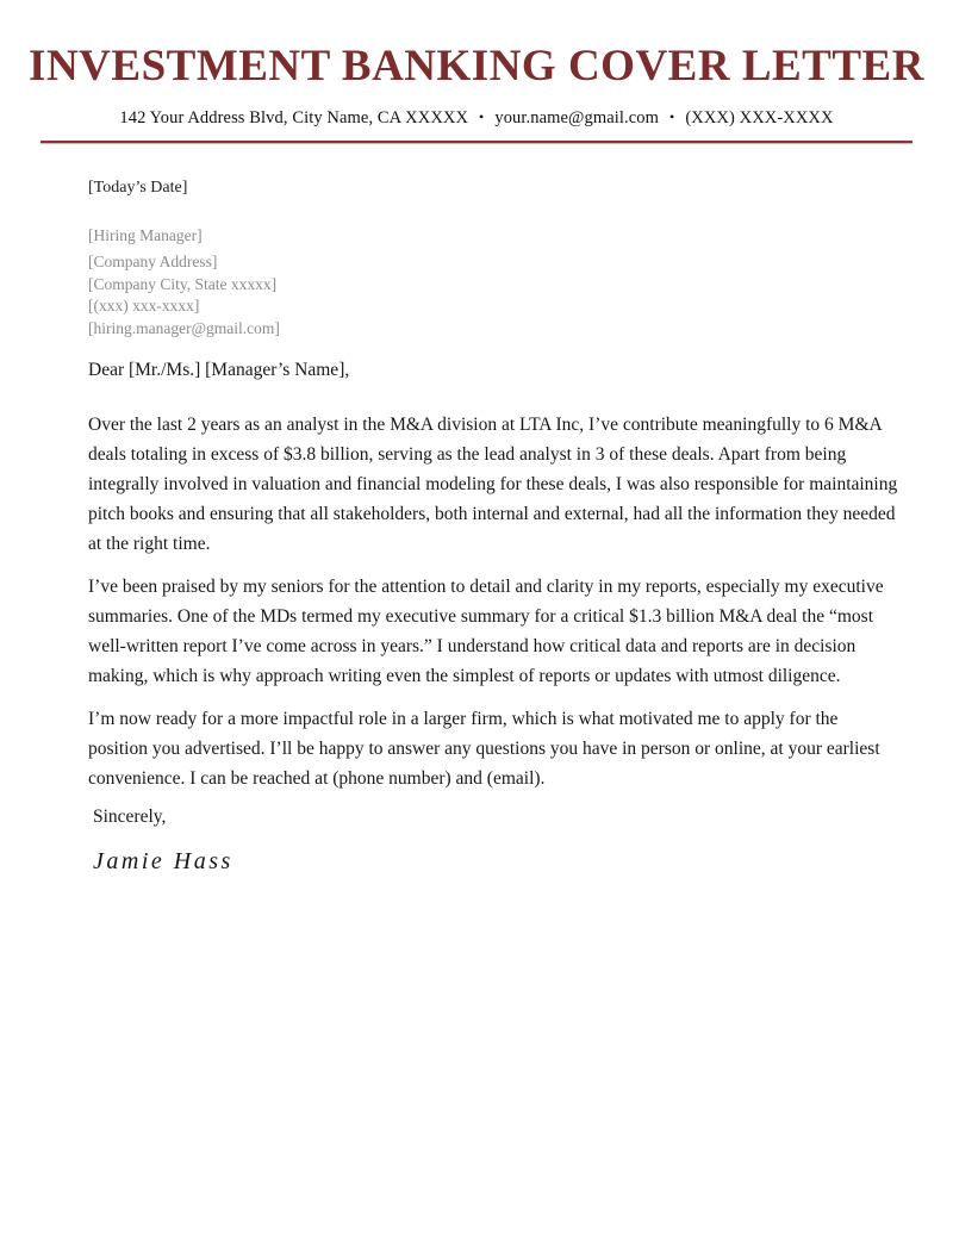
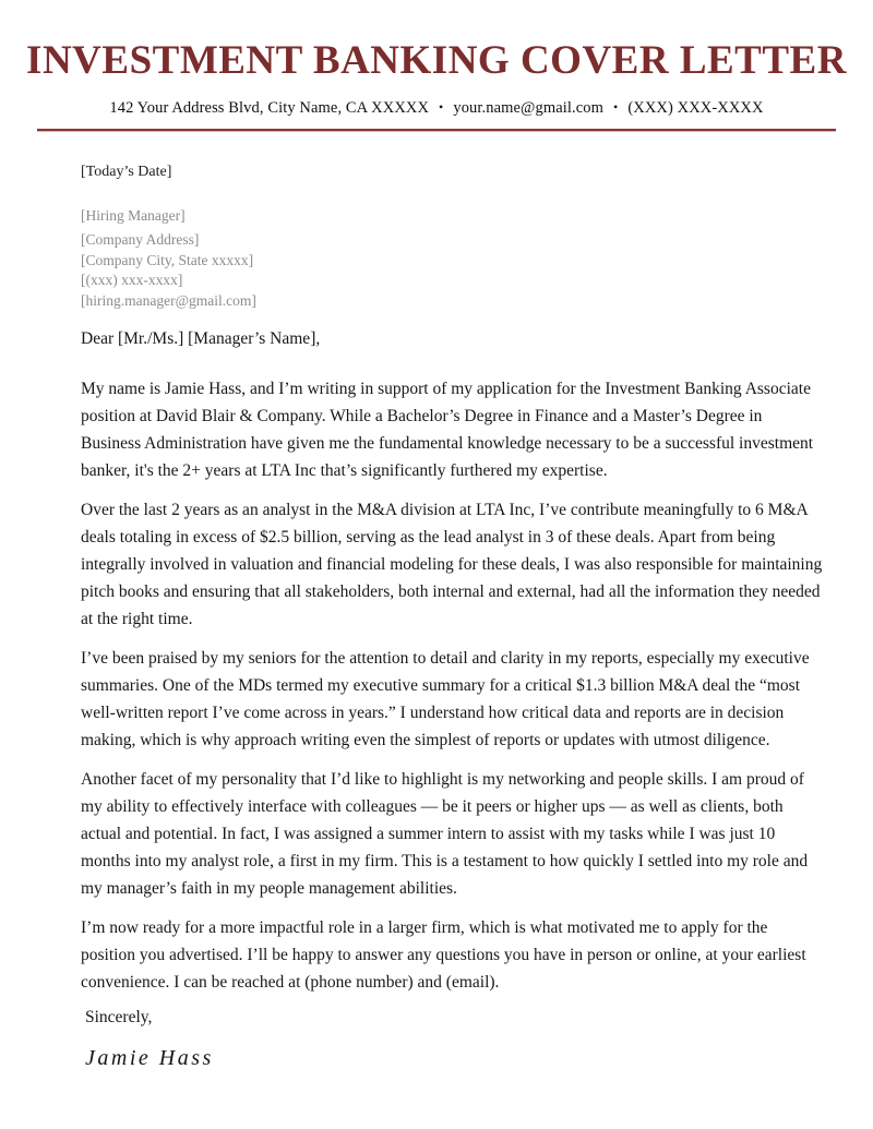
  INVESTMENT BANKING COVER LETTER
  142 Your Address Blvd, City Name, CA XXXXX • your.name@gmail.com • (XXX) XXX-XXXX
  [Today’s Date]
  [Hiring Manager]
  [Company Address]
  [Company City, State xxxxx]
  [(xxx) xxx-xxxx]
  [hiring.manager@gmail.com]
  Dear [Mr./Ms.] [Manager’s Name],
+ My name is Jamie Hass, and I’m writing in support of my application for the Investment Banking Associate position at David Blair & Company. While a Bachelor’s Degree in Finance and a Master’s Degree in Business Administration have given me the fundamental knowledge necessary to be a successful investment banker, it's the 2+ years at LTA Inc that’s significantly furthered my expertise.
- Over the last 2 years as an analyst in the M&A division at LTA Inc, I’ve contribute meaningfully to 6 M&A deals totaling in excess of $3.8 billion, serving as the lead analyst in 3 of these deals. Apart from being integrally involved in valuation and financial modeling for these deals, I was also responsible for maintaining pitch books and ensuring that all stakeholders, both internal and external, had all the information they needed at the right time.
+ Over the last 2 years as an analyst in the M&A division at LTA Inc, I’ve contribute meaningfully to 6 M&A deals totaling in excess of $2.5 billion, serving as the lead analyst in 3 of these deals. Apart from being integrally involved in valuation and financial modeling for these deals, I was also responsible for maintaining pitch books and ensuring that all stakeholders, both internal and external, had all the information they needed at the right time.
  I’ve been praised by my seniors for the attention to detail and clarity in my reports, especially my executive summaries. One of the MDs termed my executive summary for a critical $1.3 billion M&A deal the “most well-written report I’ve come across in years.” I understand how critical data and reports are in decision making, which is why approach writing even the simplest of reports or updates with utmost diligence.
+ Another facet of my personality that I’d like to highlight is my networking and people skills. I am proud of my ability to effectively interface with colleagues — be it peers or higher ups — as well as clients, both actual and potential. In fact, I was assigned a summer intern to assist with my tasks while I was just 10 months into my analyst role, a first in my firm. This is a testament to how quickly I settled into my role and my manager’s faith in my people management abilities.
  I’m now ready for a more impactful role in a larger firm, which is what motivated me to apply for the position you advertised. I’ll be happy to answer any questions you have in person or online, at your earliest convenience. I can be reached at (phone number) and (email).
  Sincerely,
  Jamie Hass
